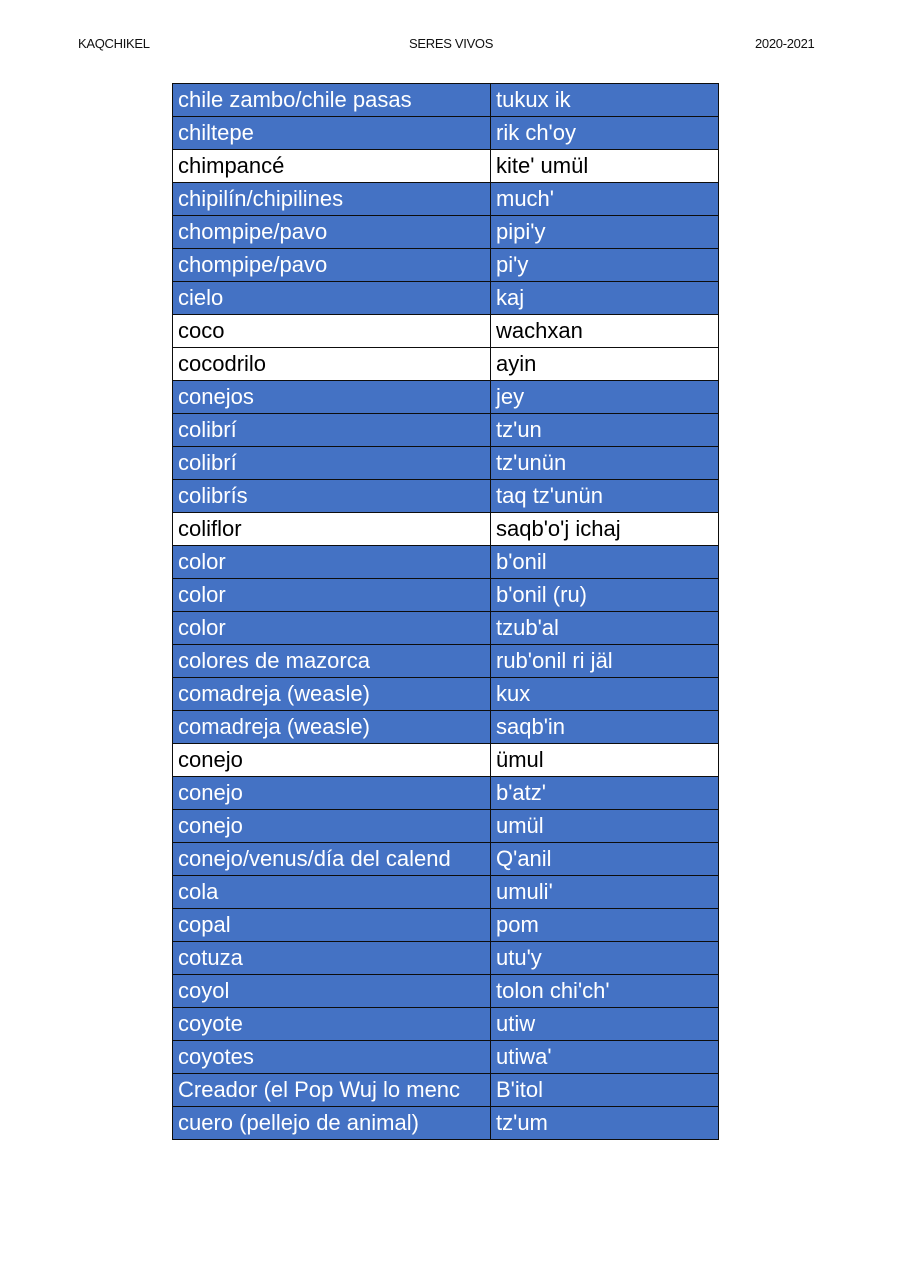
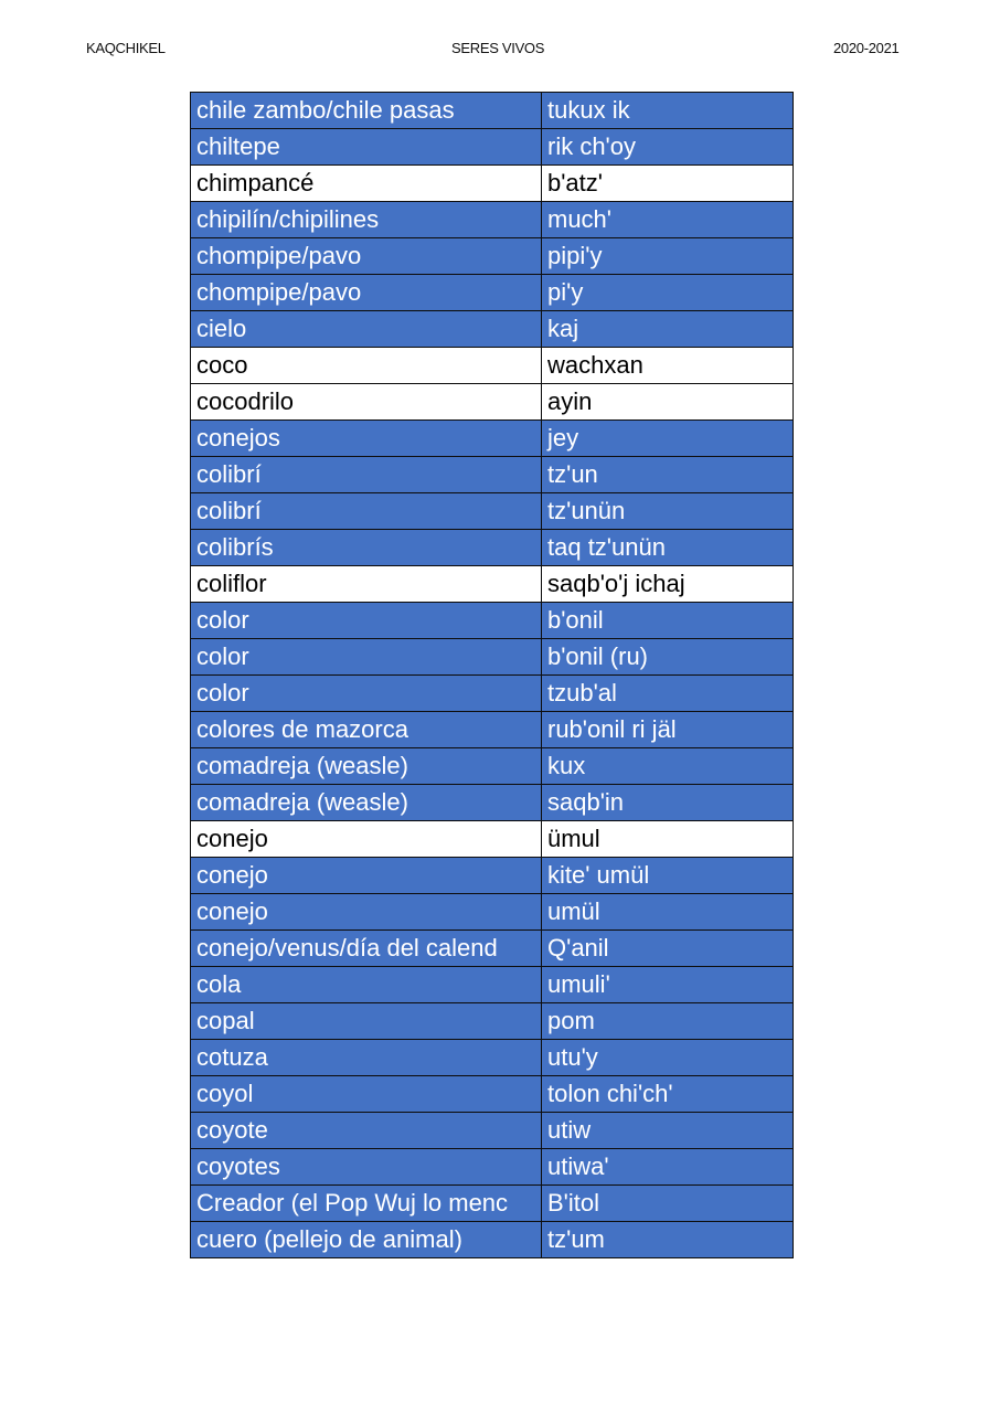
  KAQCHIKEL
  SERES VIVOS
  2020-2021
  chile zambo/chile pasas	tukux ik
  chiltepe	rik ch'oy
- chimpancé	kite' umül
+ chimpancé	b'atz'
  chipilín/chipilines	much'
  chompipe/pavo	pipi'y
  chompipe/pavo	pi'y
  cielo	kaj
  coco	wachxan
  cocodrilo	ayin
  conejos	jey
  colibrí	tz'un
  colibrí	tz'unün
  colibrís	taq tz'unün
  coliflor	saqb'o'j ichaj
  color	b'onil
  color	b'onil (ru)
  color	tzub'al
  colores de mazorca	rub'onil ri jäl
  comadreja (weasle)	kux
  comadreja (weasle)	saqb'in
  conejo	ümul
- conejo	b'atz'
+ conejo	kite' umül
  conejo	umül
  conejo/venus/día del calend	Q'anil
  cola	umuli'
  copal	pom
  cotuza	utu'y
  coyol	tolon chi'ch'
  coyote	utiw
  coyotes	utiwa'
  Creador (el Pop Wuj lo menc	B'itol
  cuero (pellejo de animal)	tz'um
